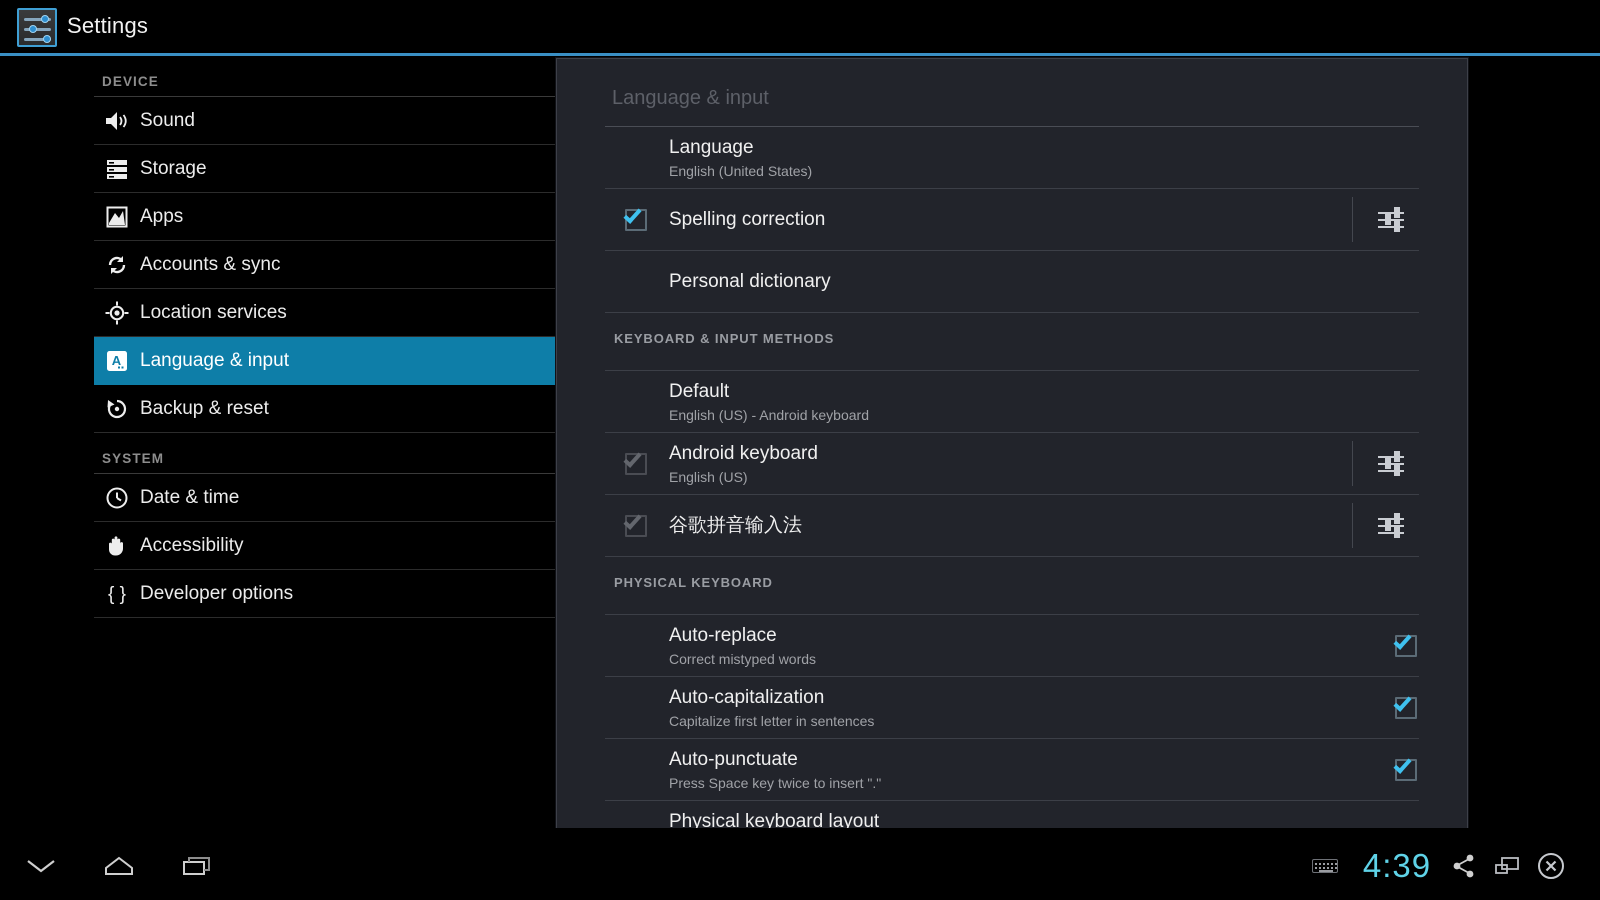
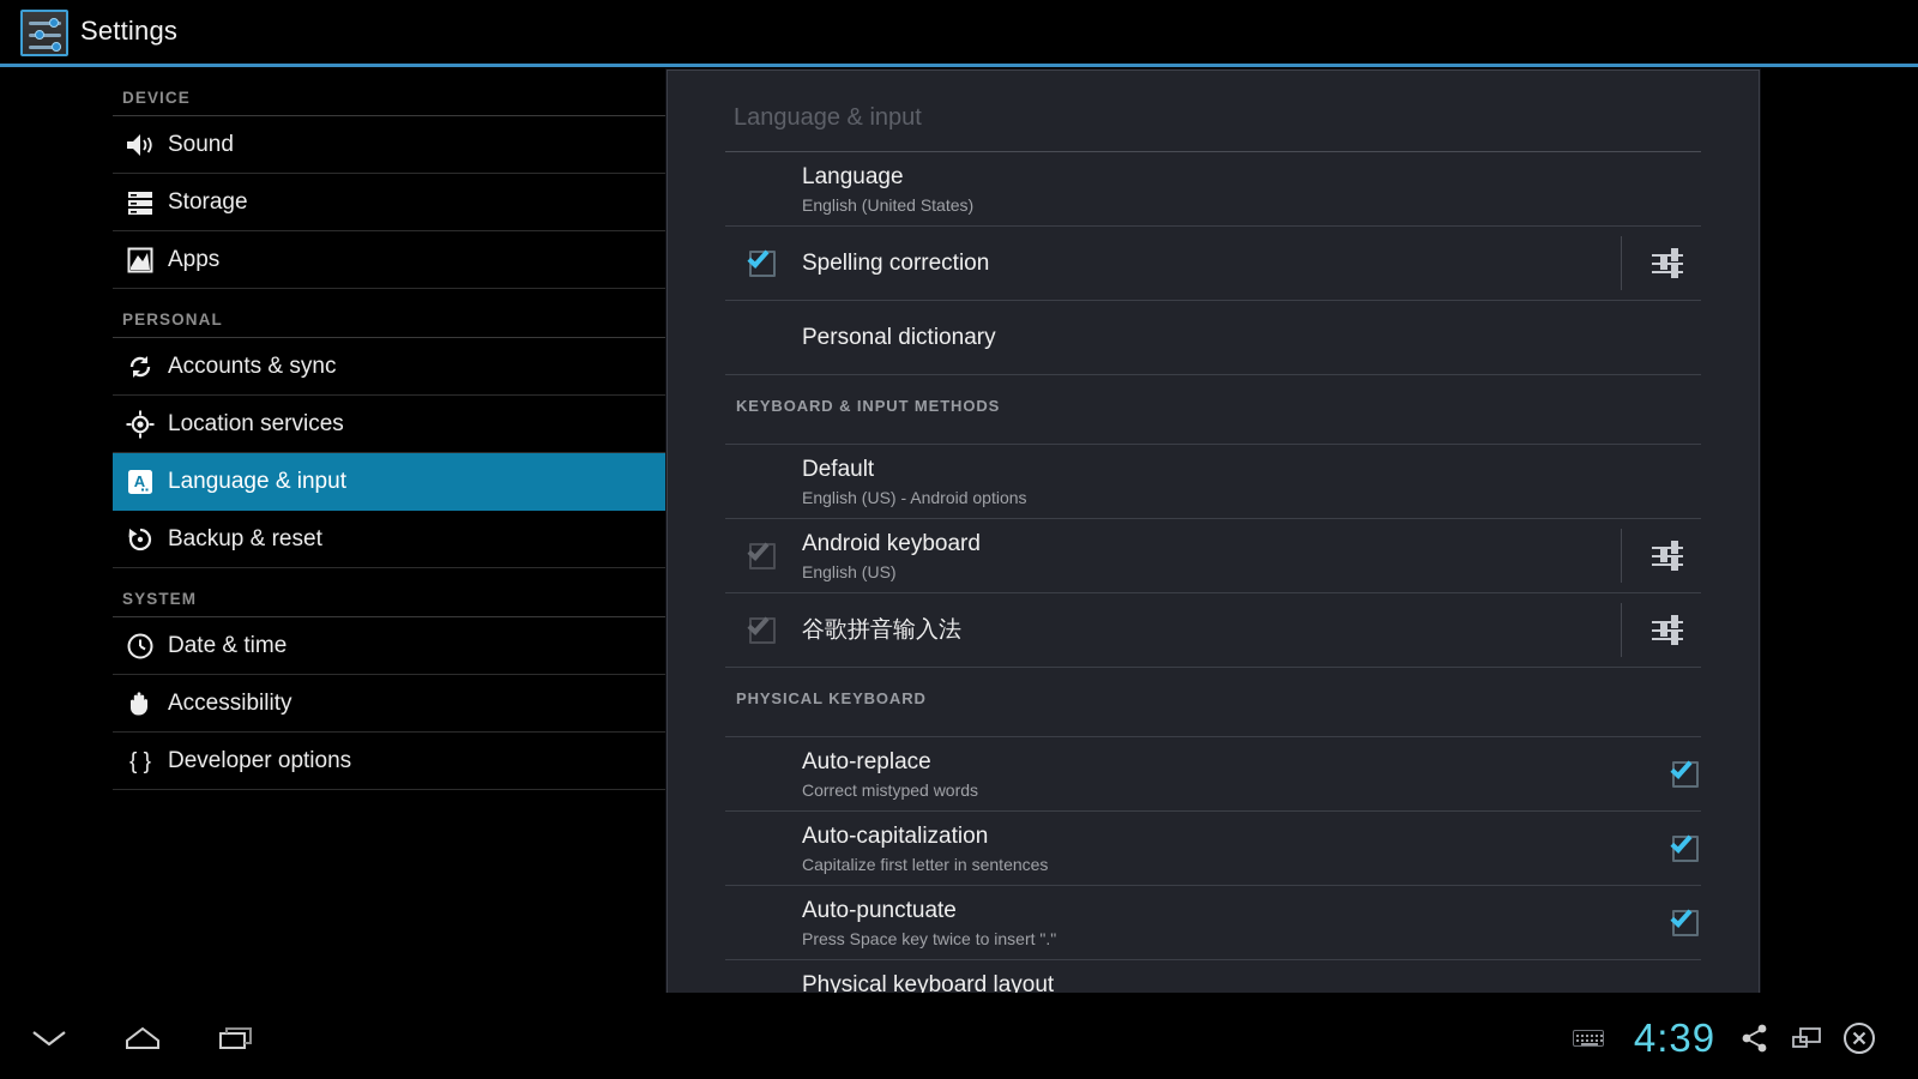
  Settings
  DEVICE
  Sound
  Storage
  Apps
+ PERSONAL
  Accounts & sync
  Location services
  A
  Language & input
  Backup & reset
  SYSTEM
  Date & time
  Accessibility
  { }
  Developer options
  Language & input
  Language
  English (United States)
  Spelling correction
  Personal dictionary
  KEYBOARD & INPUT METHODS
  Default
- English (US) - Android keyboard
+ English (US) - Android options
  Android keyboard
  English (US)
  谷歌拼音输入法
  PHYSICAL KEYBOARD
  Auto-replace
  Correct mistyped words
  Auto-capitalization
  Capitalize first letter in sentences
  Auto-punctuate
  Press Space key twice to insert "."
  Physical keyboard layout
  4:39
